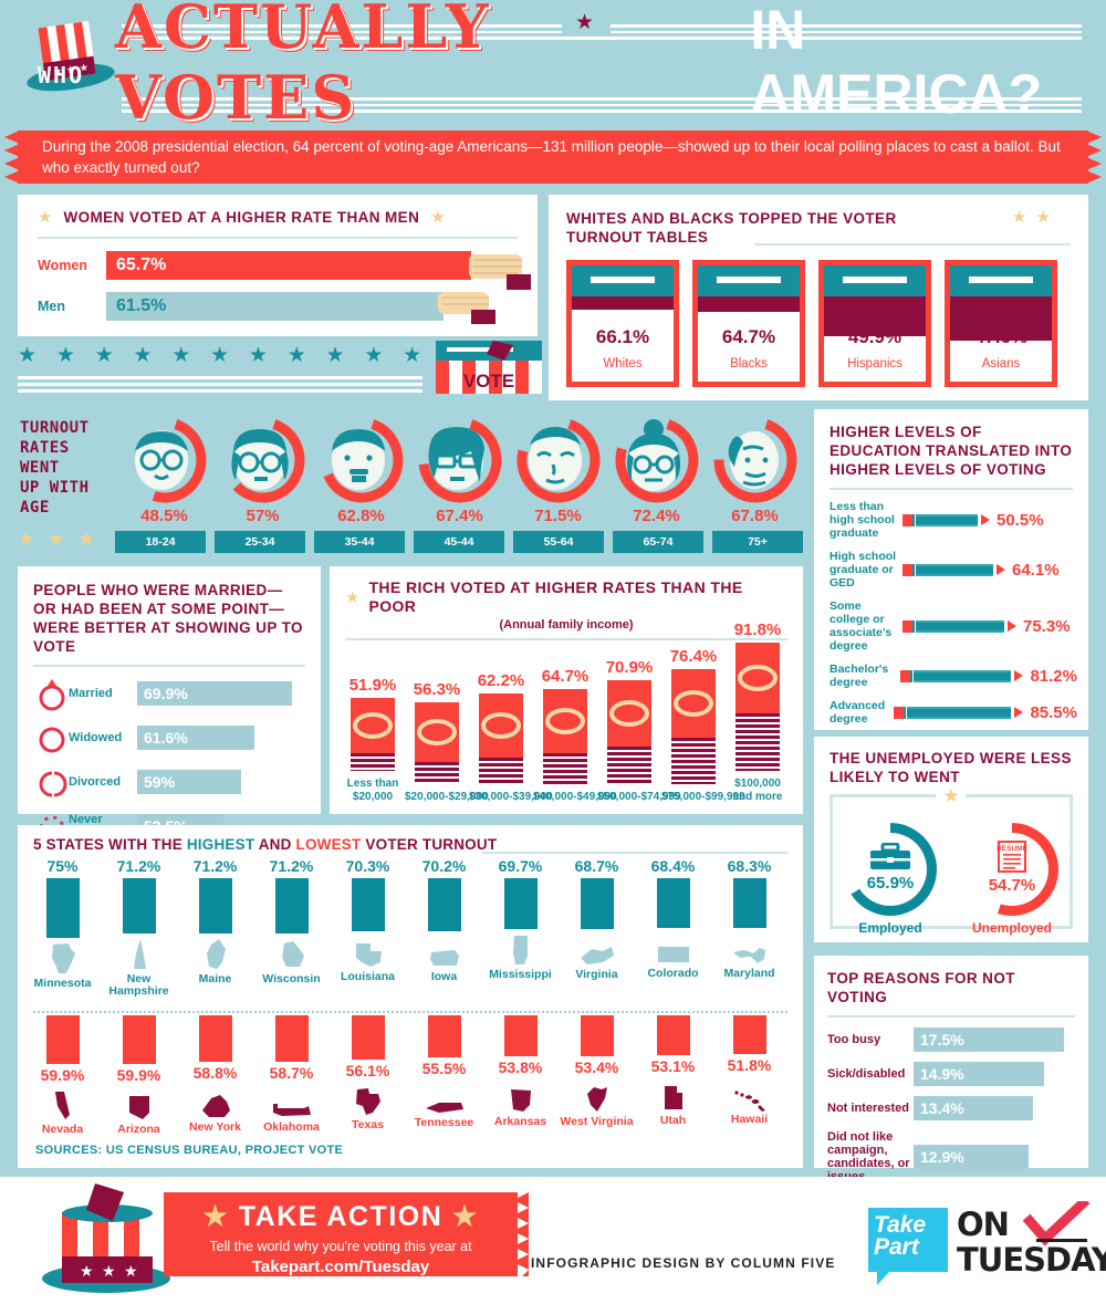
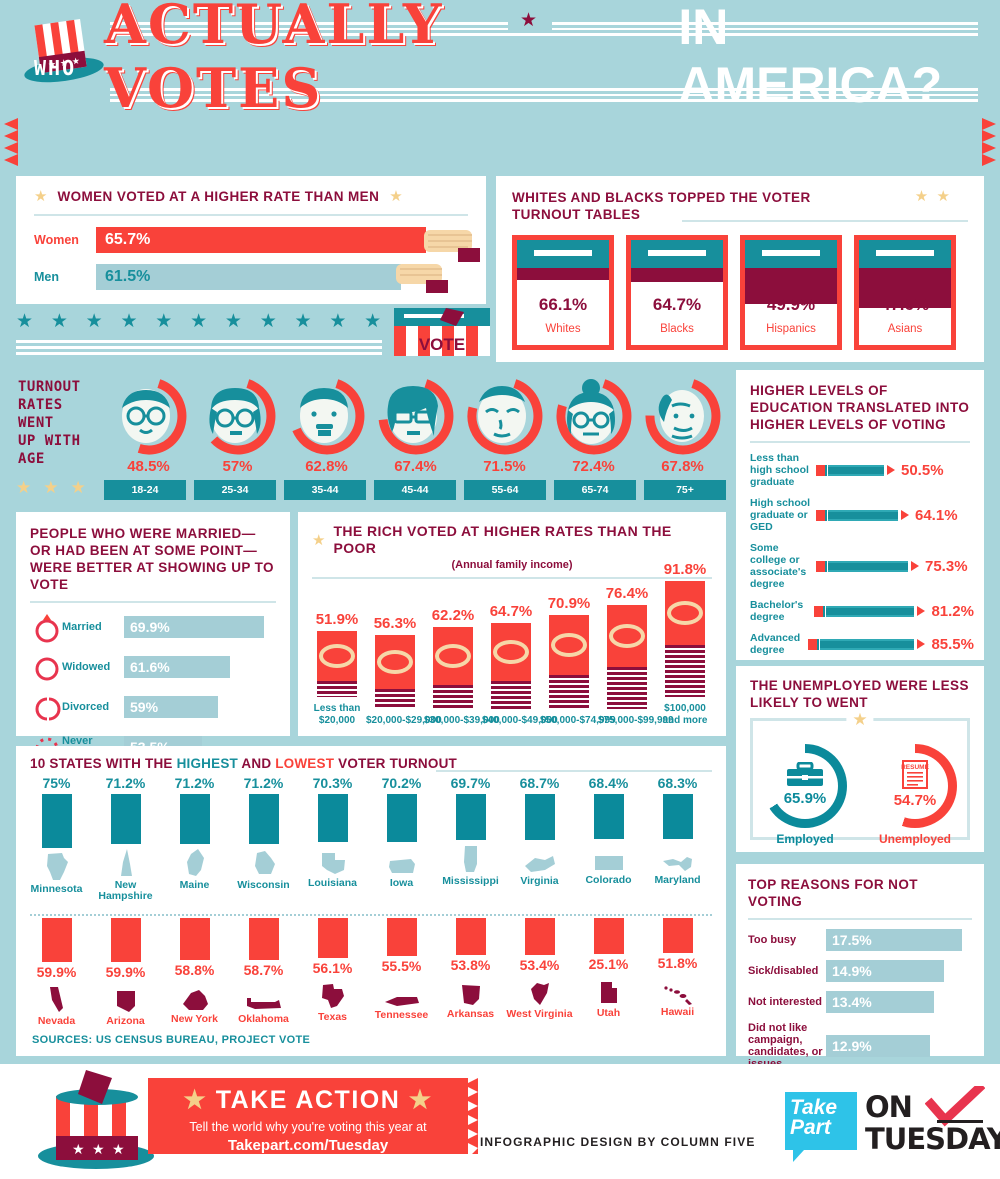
  ★
  WHO
  ACTUALLY VOTES
  IN AMERICA?
- During the 2008 presidential election, 64 percent of voting-age Americans—131 million people—showed up to their local polling places to cast a ballot. But who exactly turned out?
  ★
  WOMEN VOTED AT A HIGHER RATE THAN MEN
  ★
  Women
  65.7%
  Men
  61.5%
  WHITES AND BLACKS TOPPED THE VOTER TURNOUT TABLES
  ★ ★
  66.1%
  Whites
  64.7%
  Blacks
  49.9%
  Hispanics
  47.6%
  Asians
  ★
  ★
  ★
  ★
  ★
  ★
  ★
  ★
  ★
  ★
  ★
  VOTE
  TURNOUT
  RATES
  WENT
  UP WITH
  AGE
  ★
  ★
  ★
  48.5%
  57%
  62.8%
  67.4%
  71.5%
  72.4%
  67.8%
  18-24
  25-34
  35-44
  45-44
  55-64
  65-74
  75+
  HIGHER LEVELS OF EDUCATION TRANSLATED INTO HIGHER LEVELS OF VOTING
  Less than high school graduate
  50.5%
  High school graduate or GED
  64.1%
  Some college or associate's degree
  75.3%
  Bachelor's degree
  81.2%
  Advanced degree
  85.5%
  PEOPLE WHO WERE MARRIED—OR HAD BEEN AT SOME POINT—WERE BETTER AT SHOWING UP TO VOTE
  Married
  69.9%
  Widowed
  61.6%
  Divorced
  59%
  ★
  THE RICH VOTED AT HIGHER RATES THAN THE POOR
  (Annual family income)
  51.9%
  Less than $20,000
  56.3%
  $20,000-$29,
  62.2%
  $30,000-$39,
  64.7%
  $40,000-$49,
  70.9%
  $50,000-$74,
  76.4%
  $75,000-$99,
  91.8%
  $100,000 and more
  THE UNEMPLOYED WERE LESS LIKELY TO WENT
  ★
  65.9%
  Employed
  54.7%
  Unemployed
- 5 STATES WITH THE HIGHEST AND LOWEST VOTER TURNOUT
+ 10 STATES WITH THE HIGHEST AND LOWEST VOTER TURNOUT
  75%
  Minnesota
  71.2%
  New Hampshire
  71.2%
  Maine
  71.2%
  Wisconsin
  70.3%
  Louisiana
  70.2%
  Iowa
  69.7%
  Mississippi
  68.7%
  Virginia
  68.4%
  Colorado
  68.3%
  Maryland
  59.9%
  Nevada
  59.9%
  Arizona
  58.8%
  New York
  58.7%
  Oklahoma
  56.1%
  Texas
  55.5%
  Tennessee
  53.8%
  Arkansas
  53.4%
  West Virginia
- 53.1%
+ 25.1%
  Utah
  51.8%
  Hawaii
  SOURCES: US CENSUS BUREAU, PROJECT VOTE
  TOP REASONS FOR NOT VOTING
  Too busy
  17.5%
  Sick/disabled
  14.9%
  Not interested
  13.4%
  Did not like campaign, candidates, or
  12.9%
  ★
  ★
  ★
  ★ TAKE ACTION ★
  Tell the world why you're voting this year at
  Takepart.com/Tuesday
  INFOGRAPHIC DESIGN BY COLUMN FIVE
  Take
  Part
  ON
  TUESDAY
